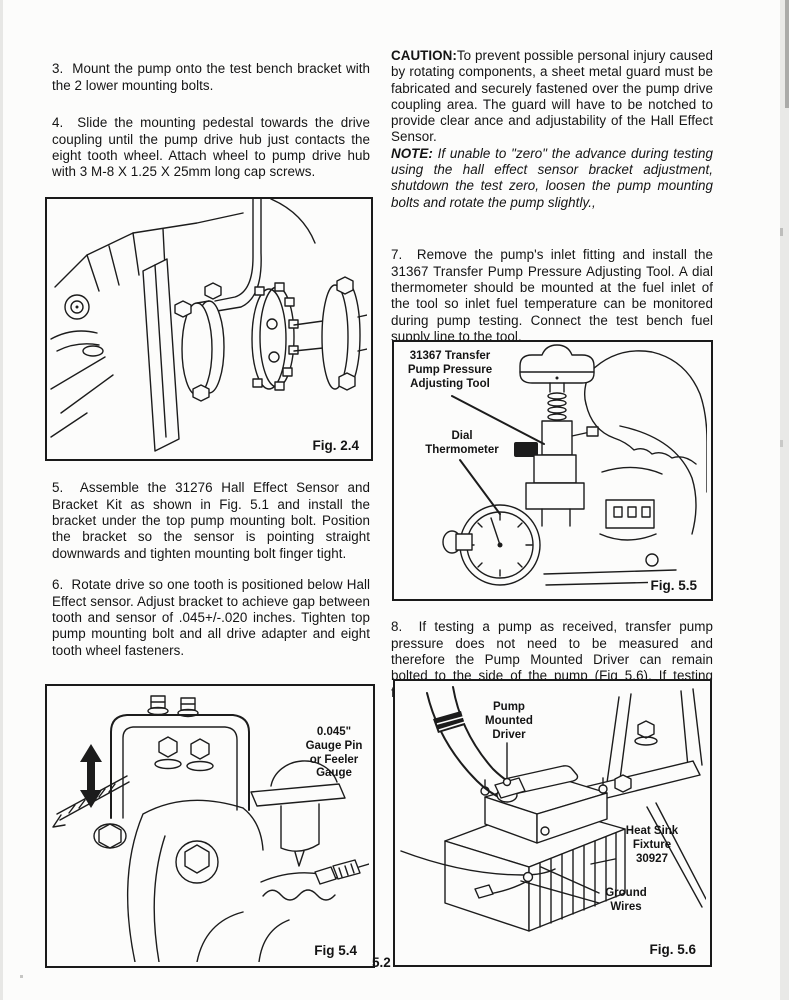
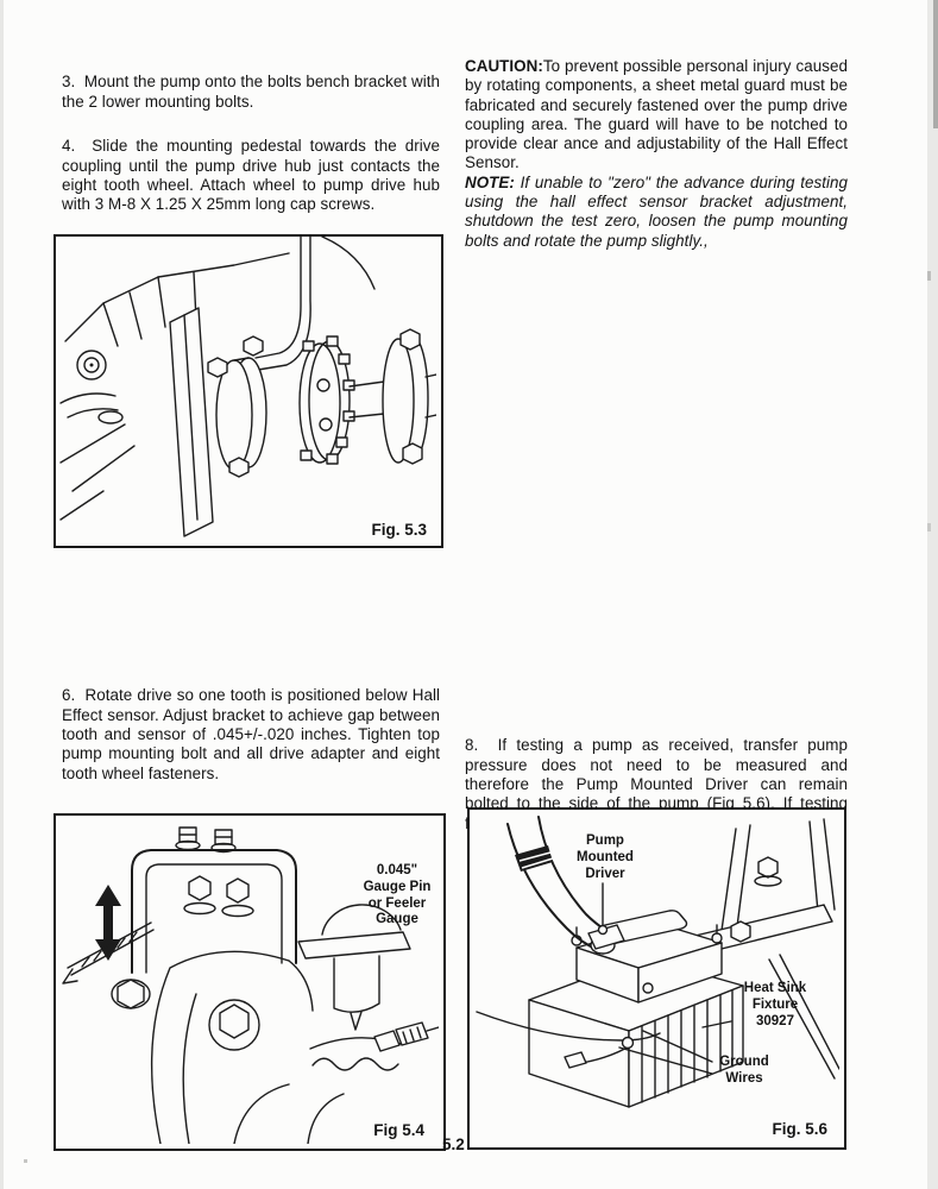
- 3. Mount the pump onto the test bench bracket with the 2 lower mounting bolts.
+ 3. Mount the pump onto the bolts bench bracket with the 2 lower mounting bolts.
  4. Slide the mounting pedestal towards the drive coupling until the pump drive hub just contacts the eight tooth wheel. Attach wheel to pump drive hub with 3 M-8 X 1.25 X 25mm long cap screws.
- Fig. 2.4
+ Fig. 5.3
- 5. Assemble the 31276 Hall Effect Sensor and Bracket Kit as shown in Fig. 5.1 and install the bracket under the top pump mounting bolt. Position the bracket so the sensor is pointing straight downwards and tighten mounting bolt finger tight.
  6. Rotate drive so one tooth is positioned below Hall Effect sensor. Adjust bracket to achieve gap between tooth and sensor of .045+/-.020 inches. Tighten top pump mounting bolt and all drive adapter and eight tooth wheel fasteners.
  0.045"
  Gauge Pin
  or Feeler
  Gauge
  Fig 5.4
  CAUTION:To prevent possible personal injury caused by rotating components, a sheet metal guard must be fabricated and securely fastened over the pump drive coupling area. The guard will have to be notched to provide clear ance and adjustability of the Hall Effect Sensor.
  NOTE: If unable to "zero" the advance during testing using the hall effect sensor bracket adjustment, shutdown the test zero, loosen the pump mounting bolts and rotate the pump slightly.,
- 7. Remove the pump's inlet fitting and install the 31367 Transfer Pump Pressure Adjusting Tool. A dial thermometer should be mounted at the fuel inlet of the tool so inlet fuel temperature can be monitored during pump testing. Connect the test bench fuel supply line to the tool.
- 31367 Transfer
- Pump Pressure
- Adjusting Tool
- Dial
- Thermometer
- Fig. 5.5
  8. If testing a pump as received, transfer pump pressure does not need to be measured and therefore the Pump Mounted Driver can remain bolted to the side of the pump (Fig 5.6). If testing
  Pump
  Mounted
  Driver
  Heat Sink
  Fixture
  30927
  Ground
  Wires
  Fig. 5.6
  5.2
